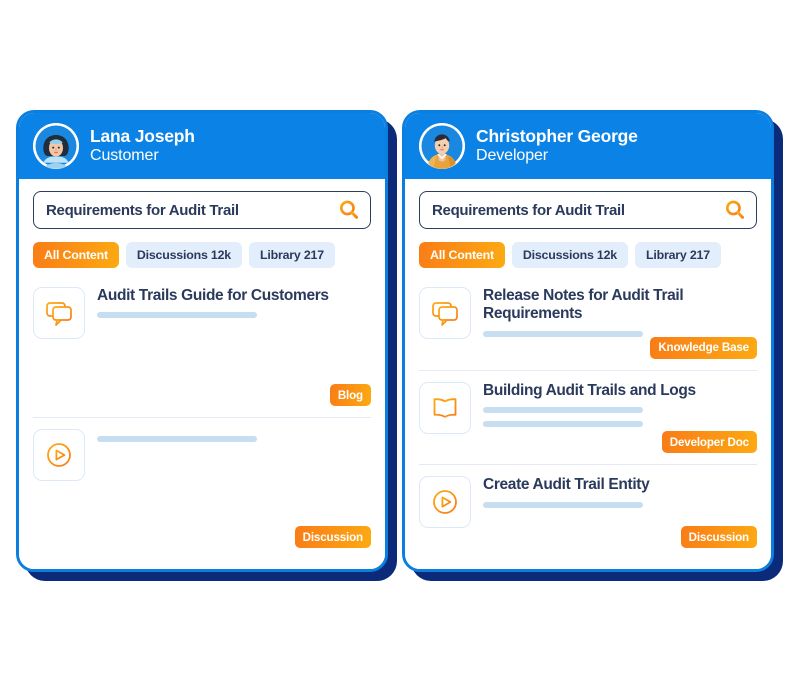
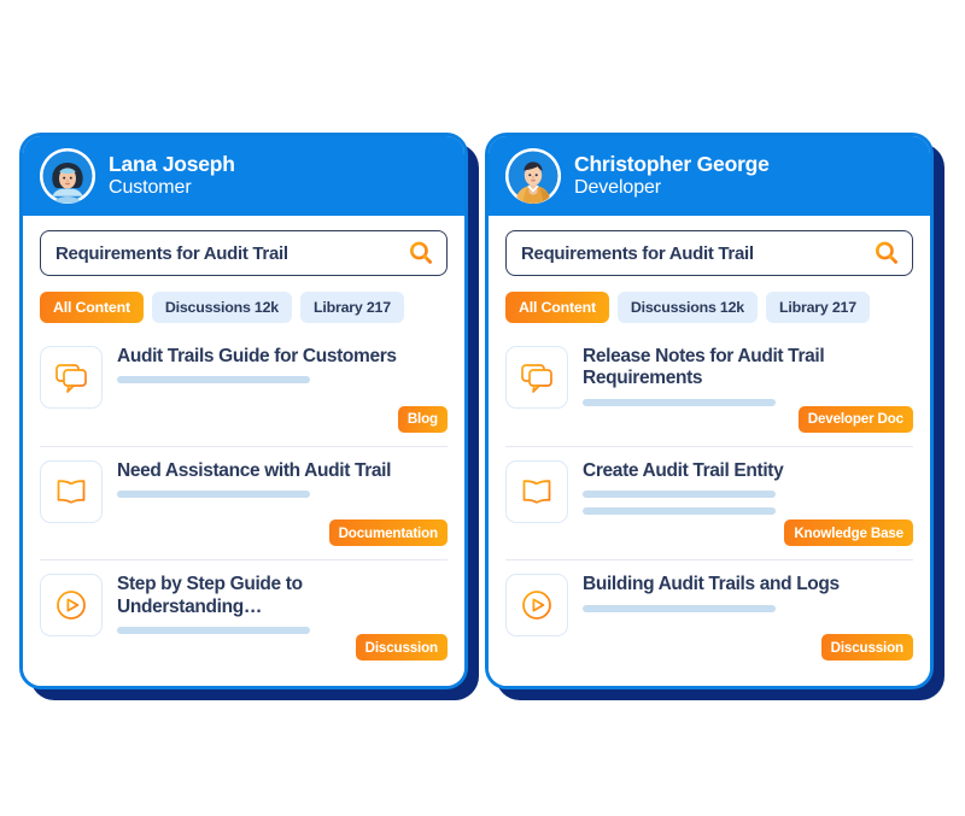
  Lana Joseph
  Customer
  Requirements for Audit Trail
  All Content
  Discussions 12k
  Library 217
  Audit Trails Guide for Customers
  Blog
+ Need Assistance with Audit Trail
+ Documentation
+ Step by Step Guide to Understanding…
  Discussion
  Christopher George
  Developer
  Requirements for Audit Trail
  All Content
  Discussions 12k
  Library 217
  Release Notes for Audit Trail Requirements
- Knowledge Base
+ Developer Doc
- Building Audit Trails and Logs
+ Create Audit Trail Entity
- Developer Doc
+ Knowledge Base
- Create Audit Trail Entity
+ Building Audit Trails and Logs
  Discussion
